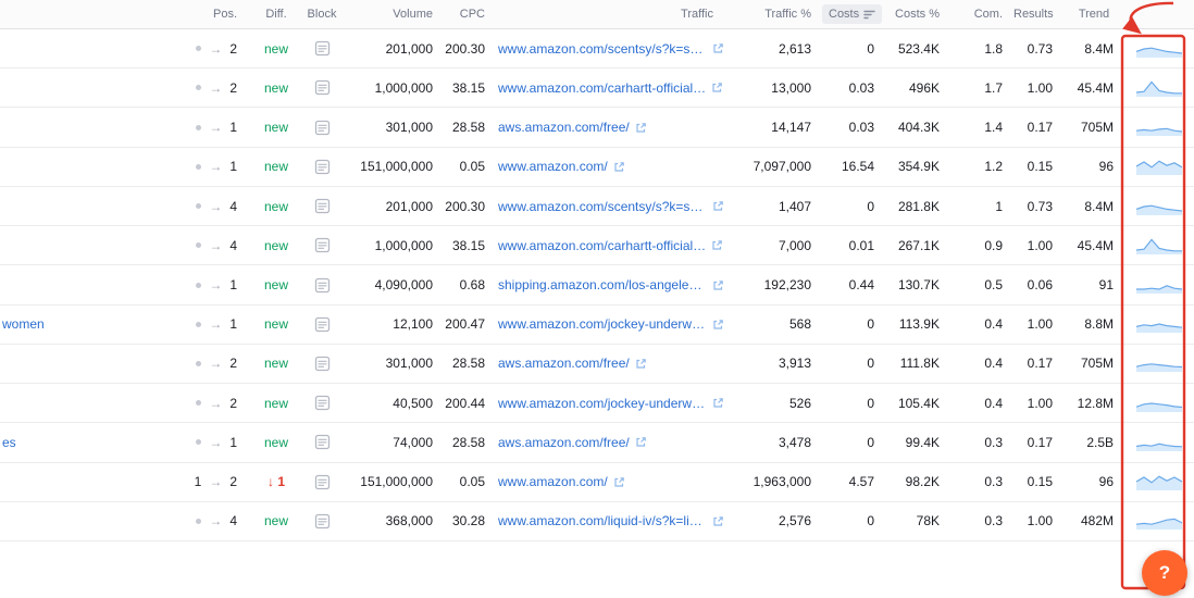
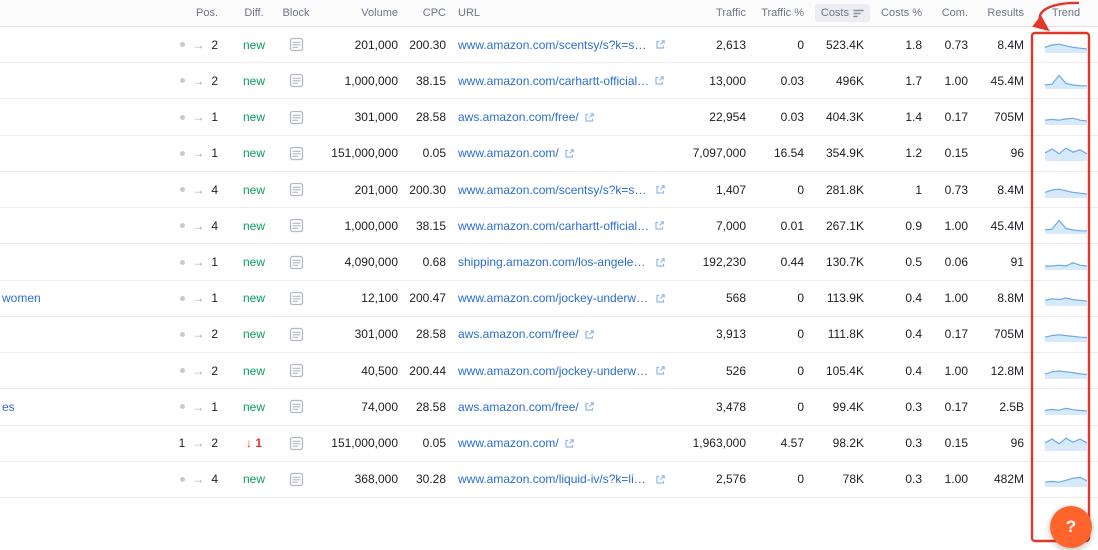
  Pos.
  Diff.
  Block
  Volume
  CPC
+ URL
  Traffic
  Traffic %
  Costs
  Costs %
  Com.
  Results
  Trend
  →
  2
  new
  201,000
  200.30
  www.amazon.com/scentsy/s?k=sce
  2,613
  0
  523.4K
  1.8
  0.73
  8.4M
  →
  2
  new
  1,000,000
  38.15
  www.amazon.com/carhartt-official…
  13,000
  0.03
  496K
  1.7
  1.00
  45.4M
  →
  1
  new
  301,000
  28.58
  aws.amazon.com/free/
- 14,147
+ 22,954
  0.03
  404.3K
  1.4
  0.17
  705M
  →
  1
  new
  151,000,000
  0.05
  www.amazon.com/
  7,097,000
  16.54
  354.9K
  1.2
  0.15
  96
  →
  4
  new
  201,000
  200.30
  www.amazon.com/scentsy/s?k=sce
  1,407
  0
  281.8K
  1
  0.73
  8.4M
  →
  4
  new
  1,000,000
  38.15
  www.amazon.com/carhartt-official…
  7,000
  0.01
  267.1K
  0.9
  1.00
  45.4M
  →
  1
  new
  4,090,000
  0.68
  shipping.amazon.com/los-angeles-…
  192,230
  0.44
  130.7K
  0.5
  0.06
  91
  women
  →
  1
  new
  12,100
  200.47
  www.amazon.com/jockey-underwe…
  568
  0
  113.9K
  0.4
  1.00
  8.8M
  →
  2
  new
  301,000
  28.58
  aws.amazon.com/free/
  3,913
  0
  111.8K
  0.4
  0.17
  705M
  →
  2
  new
  40,500
  200.44
  www.amazon.com/jockey-underwe…
  526
  0
  105.4K
  0.4
  1.00
  12.8M
  es
  →
  1
  new
  74,000
  28.58
  aws.amazon.com/free/
  3,478
  0
  99.4K
  0.3
  0.17
  2.5B
  1
  →
  2
  ↓ 1
  151,000,000
  0.05
  www.amazon.com/
  1,963,000
  4.57
  98.2K
  0.3
  0.15
  96
  →
  4
  new
  368,000
  30.28
  www.amazon.com/liquid-iv/s?k=liq…
  2,576
  0
  78K
  0.3
  1.00
  482M
  ?
